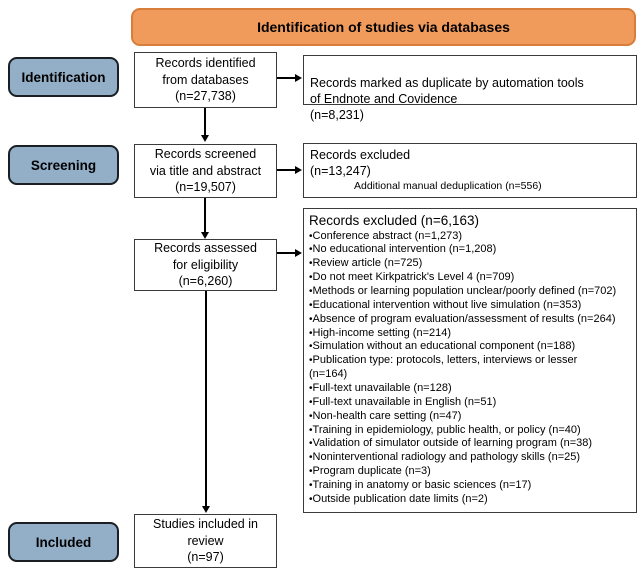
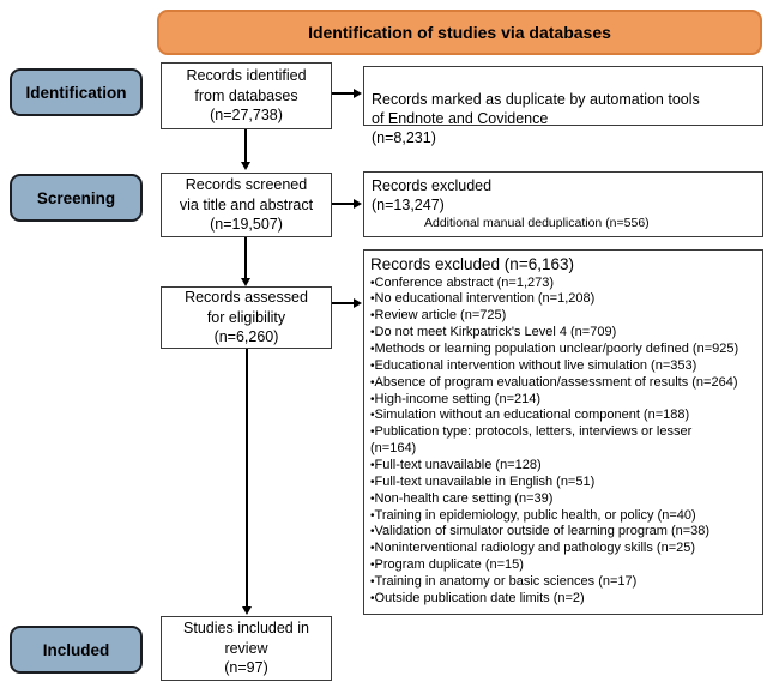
  Identification of studies via databases
  Identification
  Screening
  Included
  Records identified
  from databases
  (n=27,738)
  Records screened
  via title and abstract
  (n=19,507)
  Records assessed
  for eligibility
  (n=6,260)
  Studies included in
  review
  (n=97)
  Records marked as duplicate by automation tools
  of Endnote and Covidence
  (n=8,231)
  Records excluded
  (n=13,247)
  Additional manual deduplication (n=556)
  Records excluded (n=6,163)
  Conference abstract (n=1,273)
  No educational intervention (n=1,208)
  Review article (n=725)
  Do not meet Kirkpatrick's Level 4 (n=709)
- Methods or learning population unclear/poorly defined (n=702)
+ Methods or learning population unclear/poorly defined (n=925)
  Educational intervention without live simulation (n=353)
  Absence of program evaluation/assessment of results (n=264)
  High-income setting (n=214)
  Simulation without an educational component (n=188)
  Publication type: protocols, letters, interviews or lesser
  (n=164)
  Full-text unavailable (n=128)
  Full-text unavailable in English (n=51)
- Non-health care setting (n=47)
+ Non-health care setting (n=39)
  Training in epidemiology, public health, or policy (n=40)
  Validation of simulator outside of learning program (n=38)
  Noninterventional radiology and pathology skills (n=25)
- Program duplicate (n=3)
+ Program duplicate (n=15)
  Training in anatomy or basic sciences (n=17)
  Outside publication date limits (n=2)
